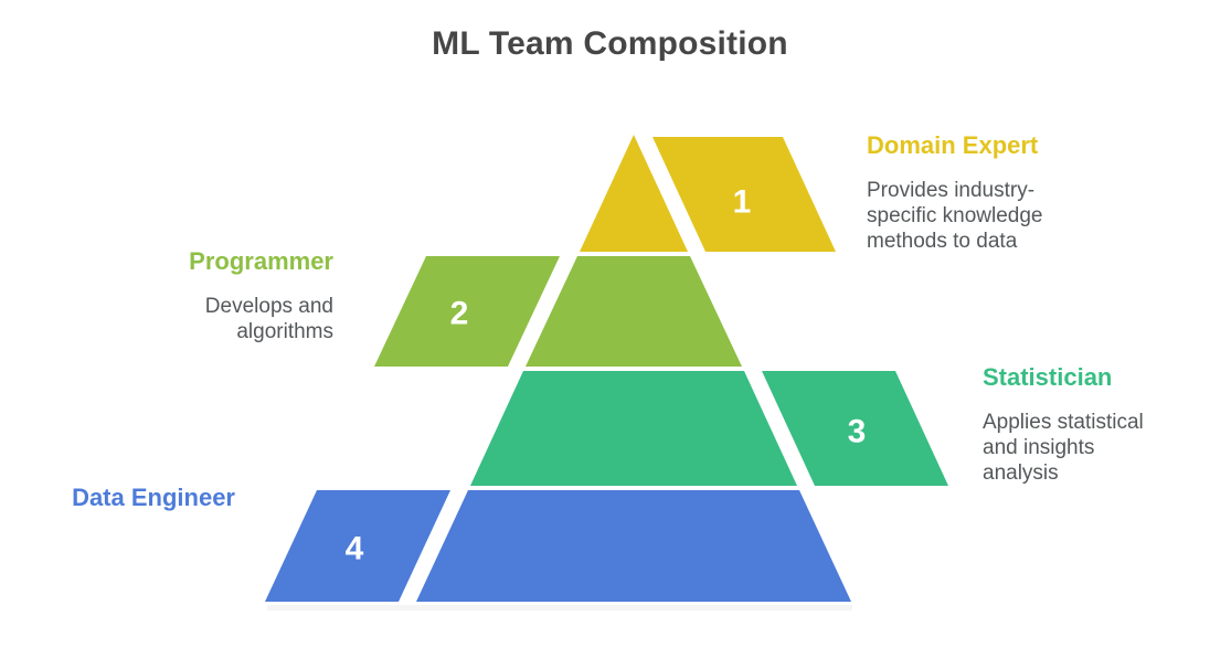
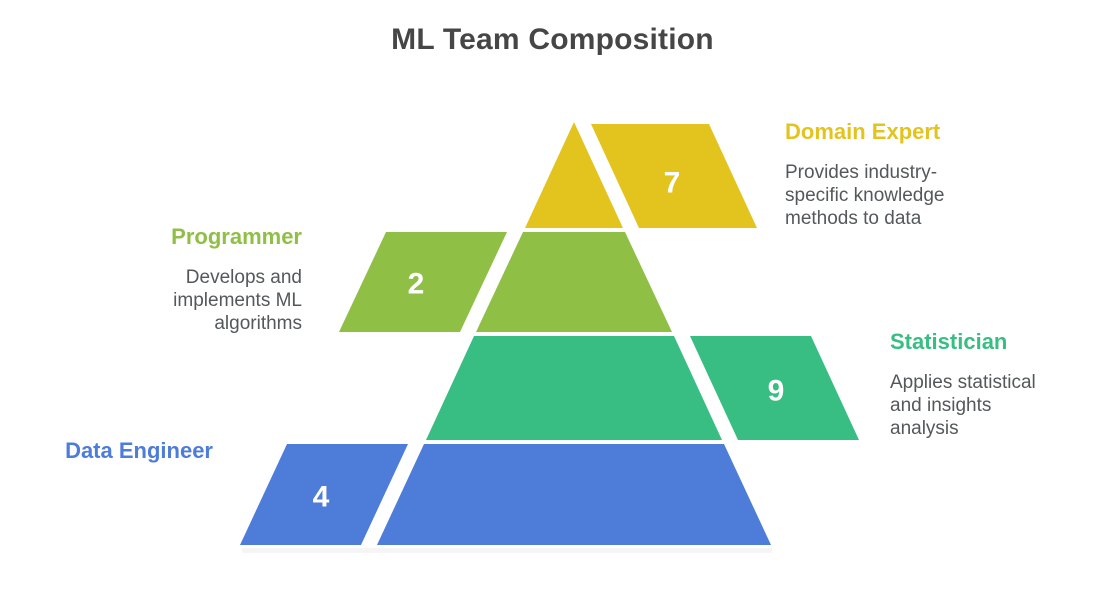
  ML Team Composition
- 1
+ 7
  2
- 3
+ 9
  4
  Domain Expert
  Provides industry-
  specific knowledge
  methods to data
  Programmer
  Develops and
+ implements ML
  algorithms
  Statistician
  Applies statistical
  and insights
  analysis
  Data Engineer
